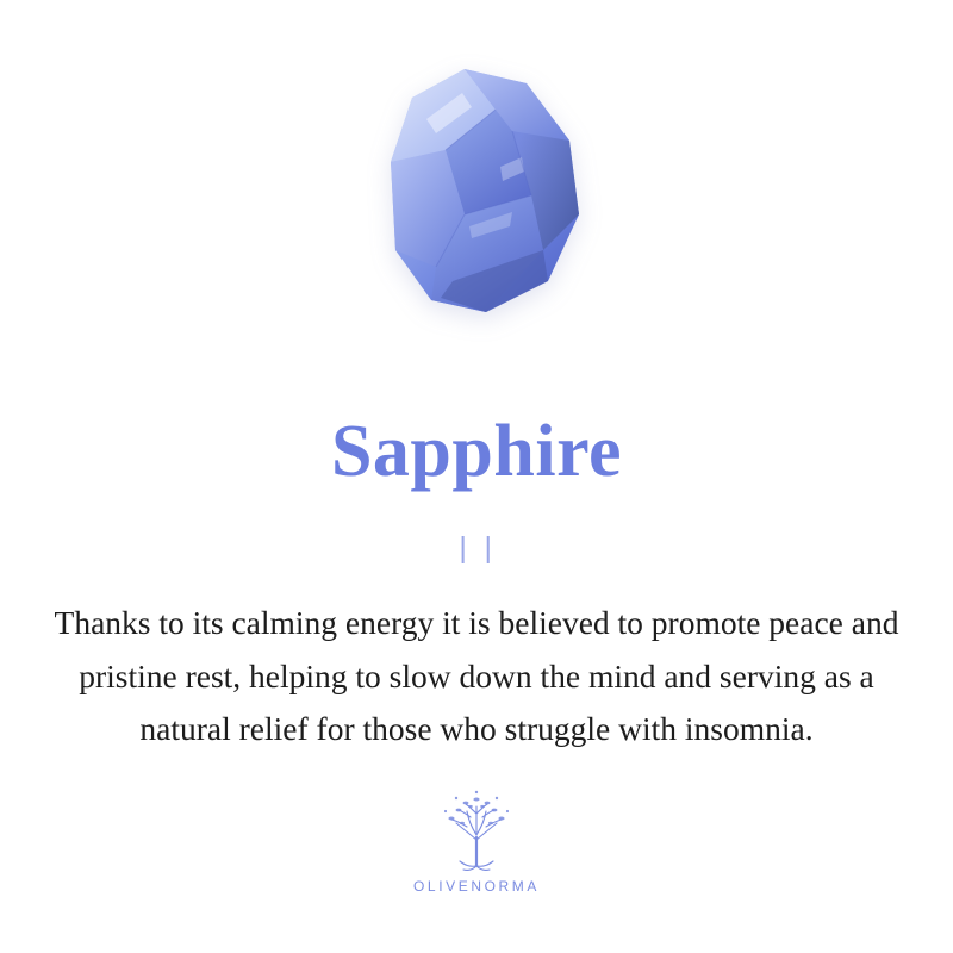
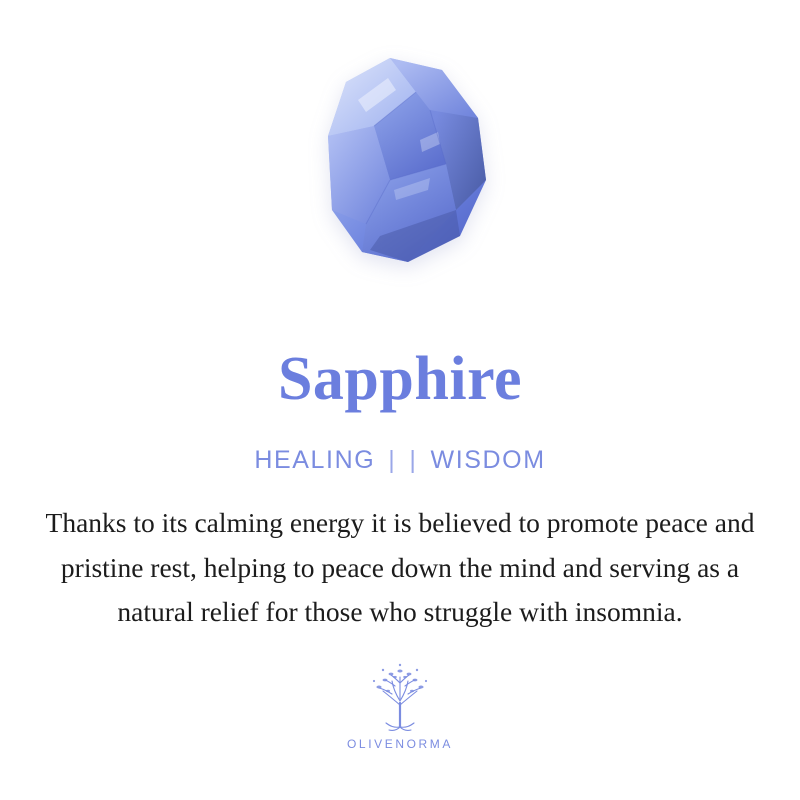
  Sapphire
+ HEALING
  |
  |
+ WISDOM
- Thanks to its calming energy it is believed to promote peace and pristine rest, helping to slow down the mind and serving as a natural relief for those who struggle with insomnia.
+ Thanks to its calming energy it is believed to promote peace and pristine rest, helping to peace down the mind and serving as a natural relief for those who struggle with insomnia.
  OLIVENORMA
